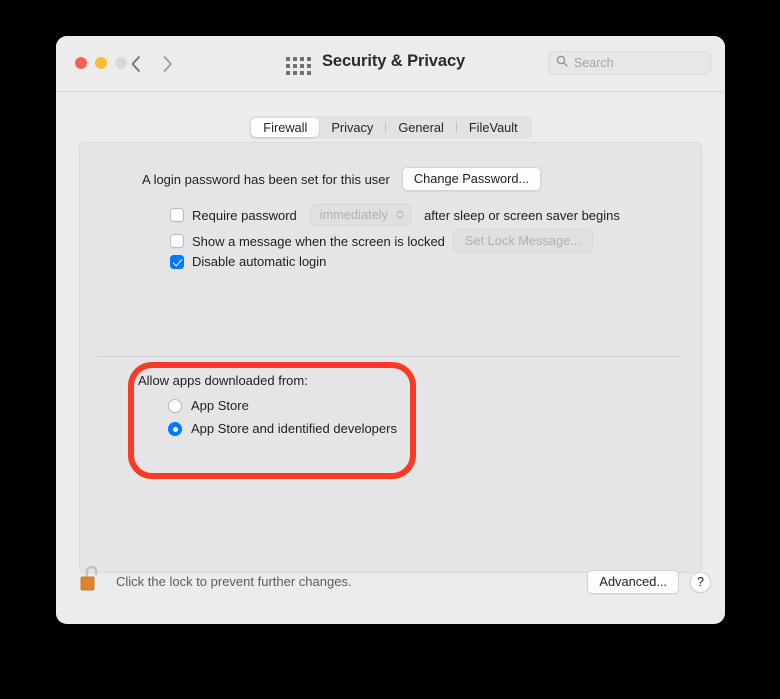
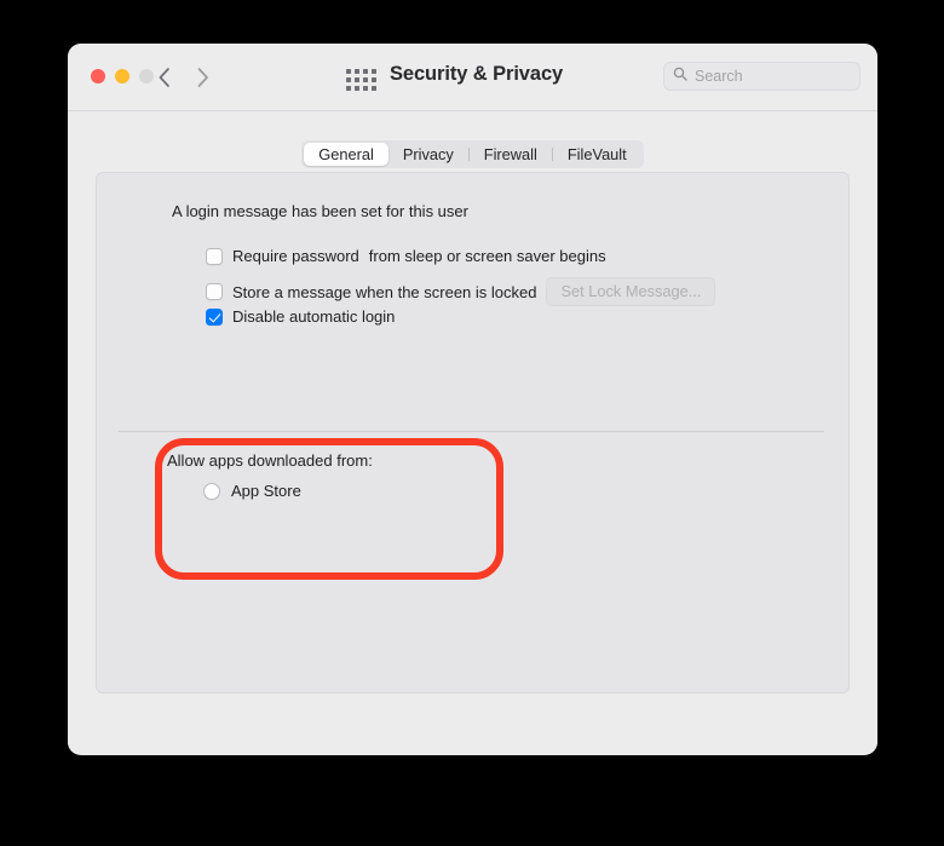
  Security & Privacy
  Search
- Firewall
+ General
  Privacy
- General
+ Firewall
  FileVault
- A login password has been set for this user
+ A login message has been set for this user
- Change Password...
  Require password
- immediately
- after sleep or screen saver begins
+ from sleep or screen saver begins
- Show a message when the screen is locked
+ Store a message when the screen is locked
  Set Lock Message...
  Disable automatic login
  Allow apps downloaded from:
  App Store
- App Store and identified developers
- Click the lock to prevent further changes.
- Advanced...
- ?
